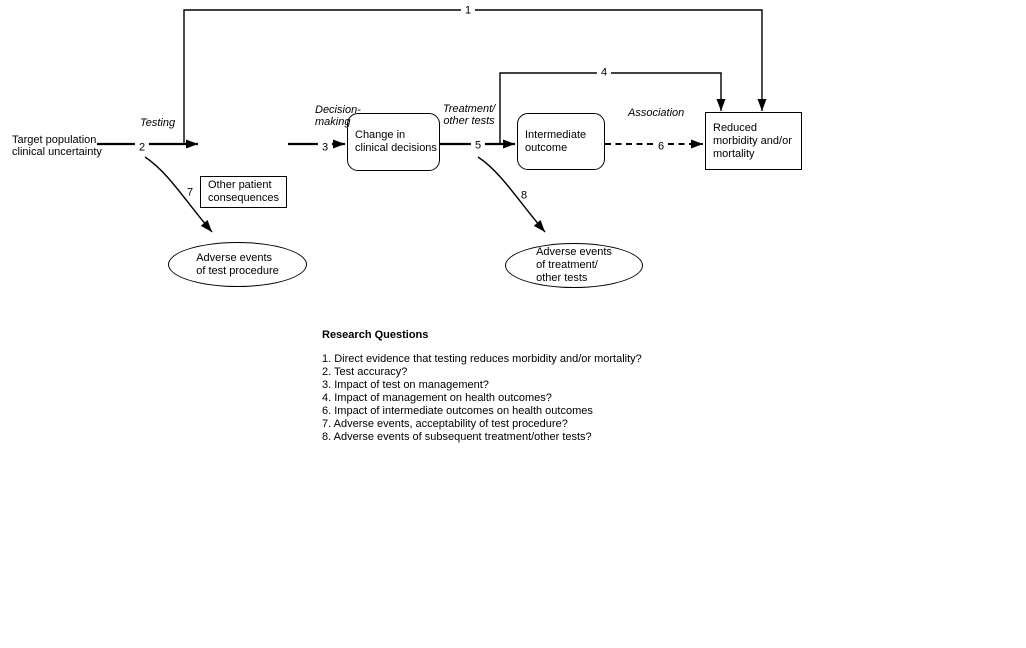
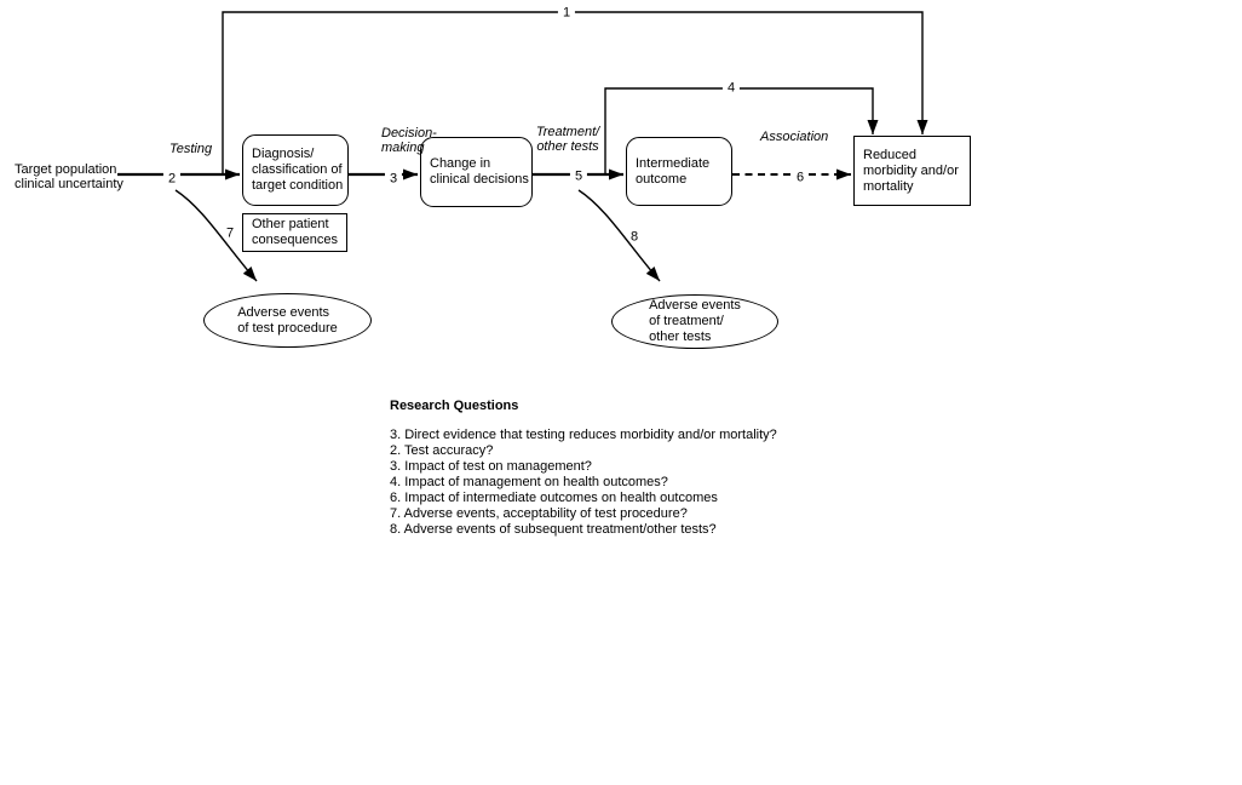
  Target population
  clinical uncertainty
  Testing
  Decision-
  making
  Treatment/
  other tests
  Association
+ Diagnosis/
+ classification of
+ target condition
  Other patient
  consequences
  Change in
  clinical decisions
  Intermediate
  outcome
  Reduced
  morbidity and/or
  mortality
  Adverse events
  of test procedure
  Adverse events
  of treatment/
  other tests
  1
  2
  3
  4
  5
  6
  7
  8
  Research Questions
- 1. Direct evidence that testing reduces morbidity and/or mortality?
+ 3. Direct evidence that testing reduces morbidity and/or mortality?
  2. Test accuracy?
  3. Impact of test on management?
  4. Impact of management on health outcomes?
  6. Impact of intermediate outcomes on health outcomes
  7. Adverse events, acceptability of test procedure?
  8. Adverse events of subsequent treatment/other tests?
